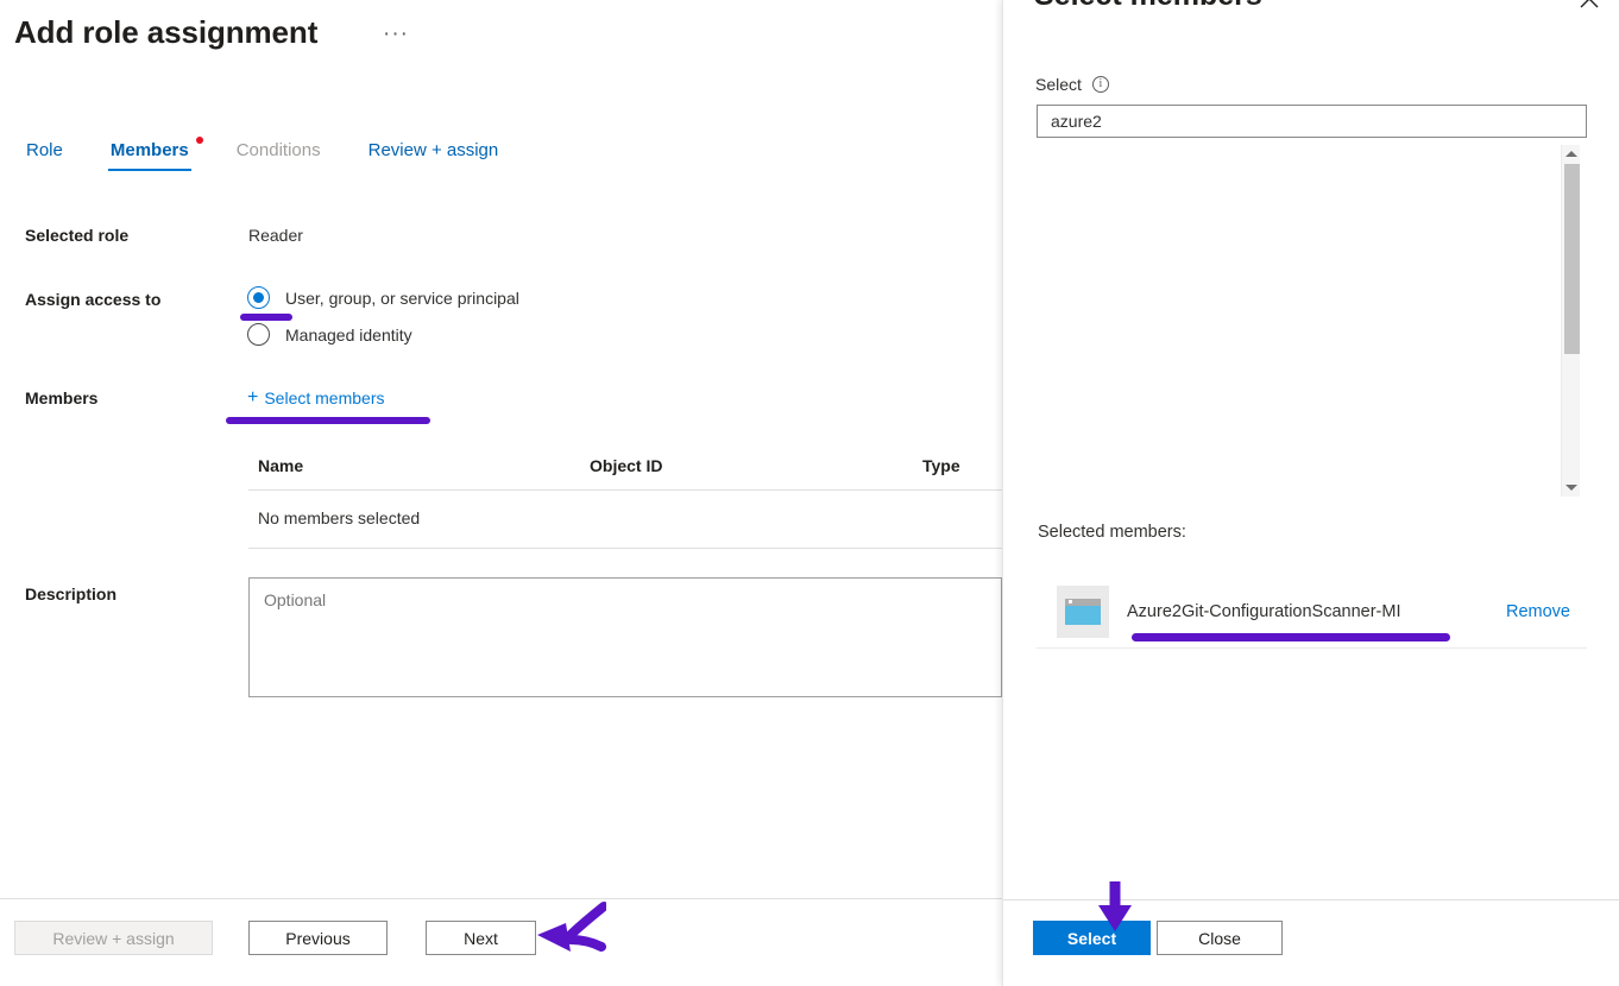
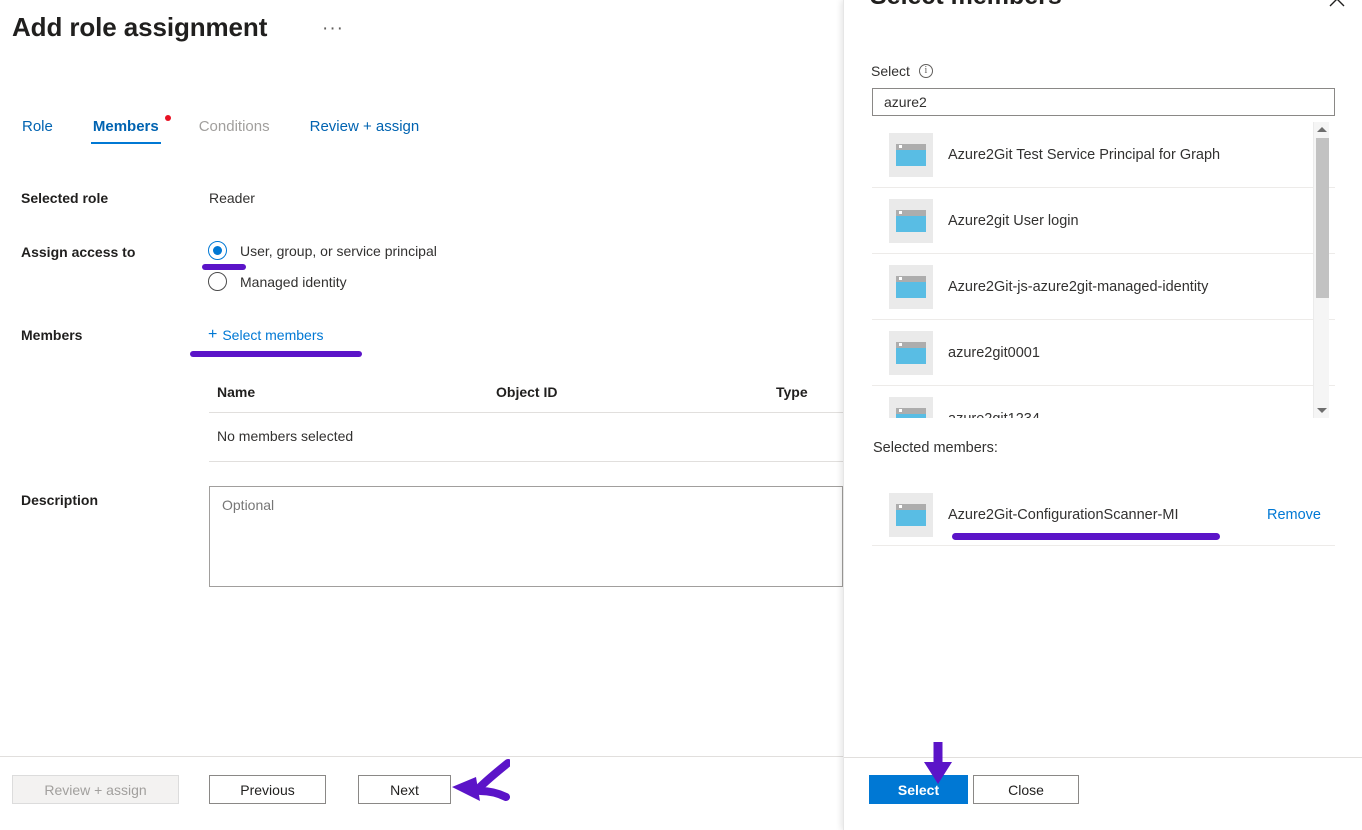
  Add role assignment
  ···
  Role
  Members
  Conditions
  Review + assign
  Selected role
  Reader
  Assign access to
  User, group, or service principal
  Managed identity
  Members
  +
  Select members
  Name
  Object ID
  Type
  No members selected
  Description
  Optional
  Review + assign
  Previous
  Next
  Select
  i
  azure2
+ Azure2Git Test Service Principal for Graph
+ Azure2git User login
+ Azure2Git-js-azure2git-managed-identity
+ azure2git0001
  Selected members:
  Azure2Git-ConfigurationScanner-MI
  Remove
  Select
  Close
